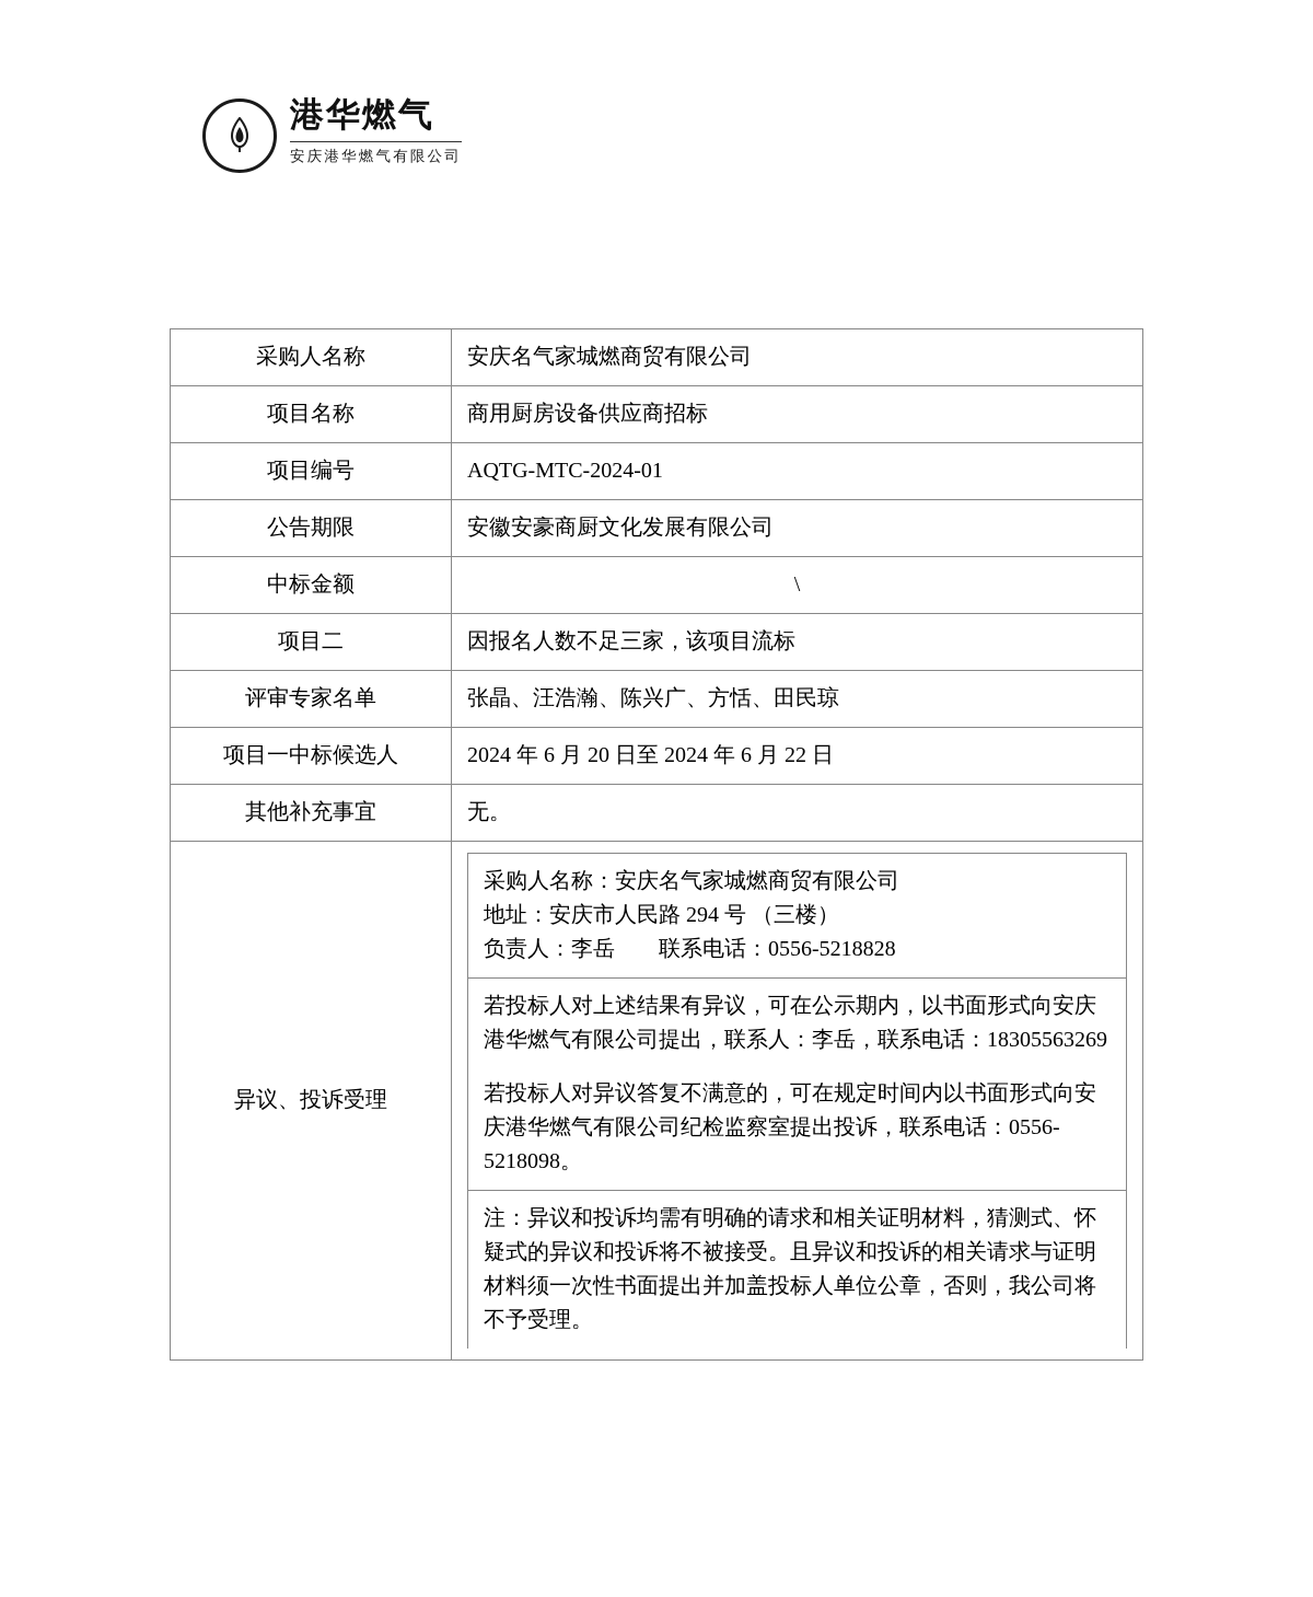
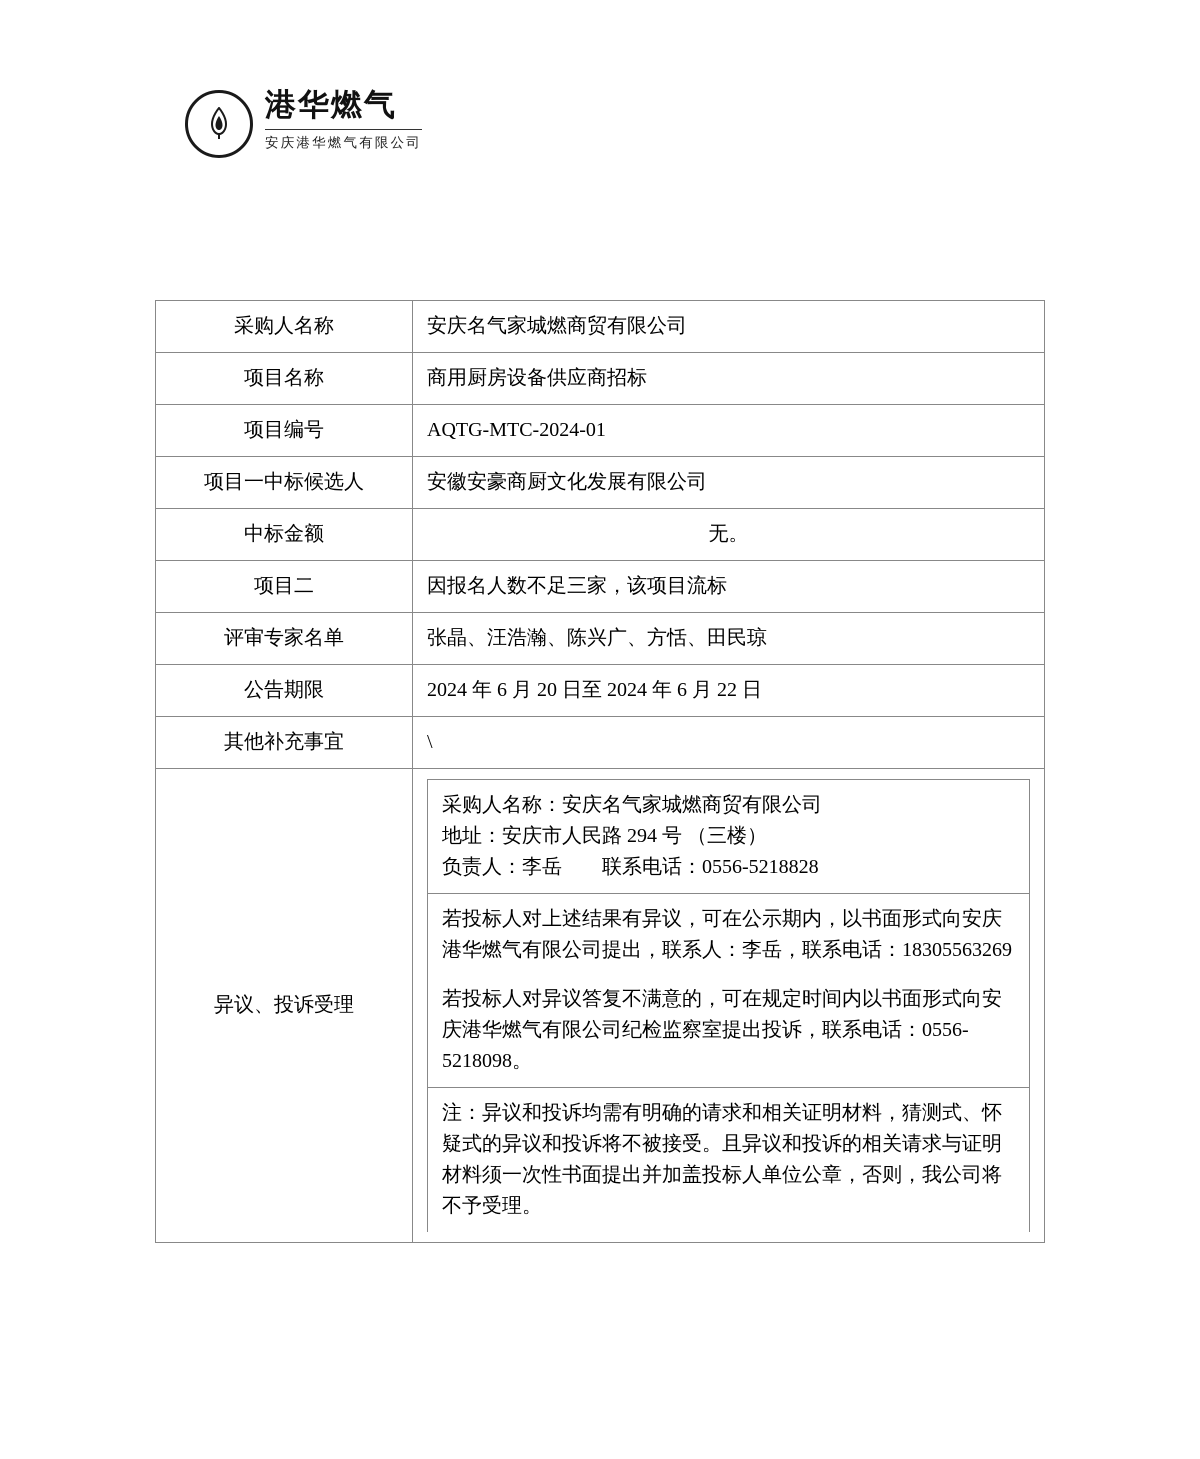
  港华燃气
  安庆港华燃气有限公司
  采购人名称	安庆名气家城燃商贸有限公司
  项目名称	商用厨房设备供应商招标
  项目编号	AQTG-MTC-2024-01
- 公告期限	安徽安豪商厨文化发展有限公司
+ 项目一中标候选人	安徽安豪商厨文化发展有限公司
- 中标金额	\
+ 中标金额	无。
  项目二	因报名人数不足三家，该项目流标
  评审专家名单	张晶、汪浩瀚、陈兴广、方恬、田民琼
- 项目一中标候选人	2024 年 6 月 20 日至 2024 年 6 月 22 日
+ 公告期限	2024 年 6 月 20 日至 2024 年 6 月 22 日
- 其他补充事宜	无。
+ 其他补充事宜	\
  异议、投诉受理
  采购人名称：安庆名气家城燃商贸有限公司 地址：安庆市人民路 294 号 （三楼） 负责人：李岳 联系电话：0556-5218828
  若投标人对上述结果有异议，可在公示期内，以书面形式向安庆港华燃气有限公司提出，联系人：李岳，联系电话：18305563269 若投标人对异议答复不满意的，可在规定时间内以书面形式向安庆港华燃气有限公司纪检监察室提出投诉，联系电话：0556-5218098。
  注：异议和投诉均需有明确的请求和相关证明材料，猜测式、怀疑式的异议和投诉将不被接受。且异议和投诉的相关请求与证明材料须一次性书面提出并加盖投标人单位公章，否则，我公司将不予受理。
